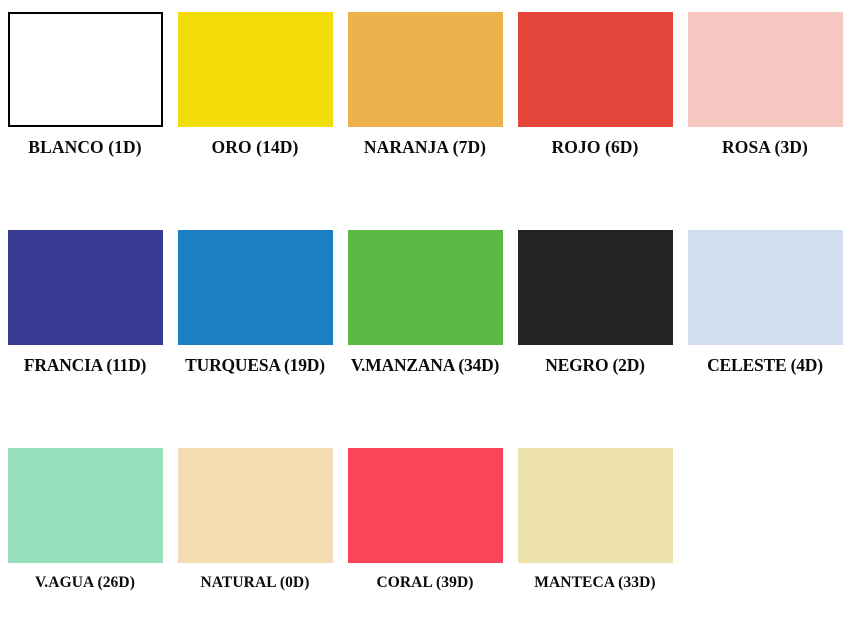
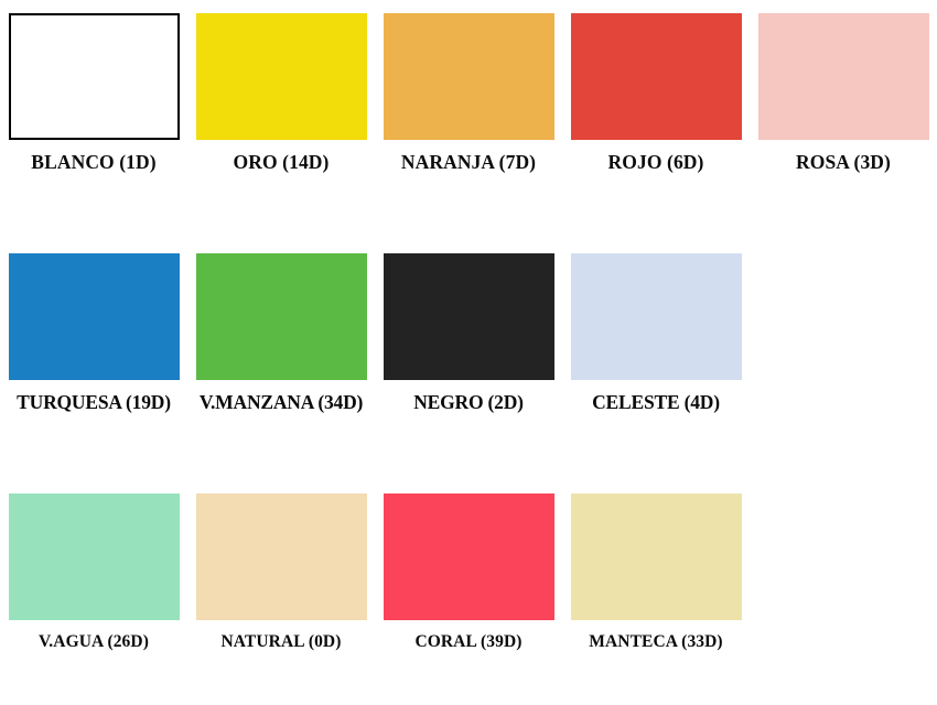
  BLANCO (1D)
  ORO (14D)
  NARANJA (7D)
  ROJO (6D)
  ROSA (3D)
- FRANCIA (11D)
  TURQUESA (19D)
  V.MANZANA (34D)
  NEGRO (2D)
  CELESTE (4D)
  V.AGUA (26D)
  NATURAL (0D)
  CORAL (39D)
  MANTECA (33D)
